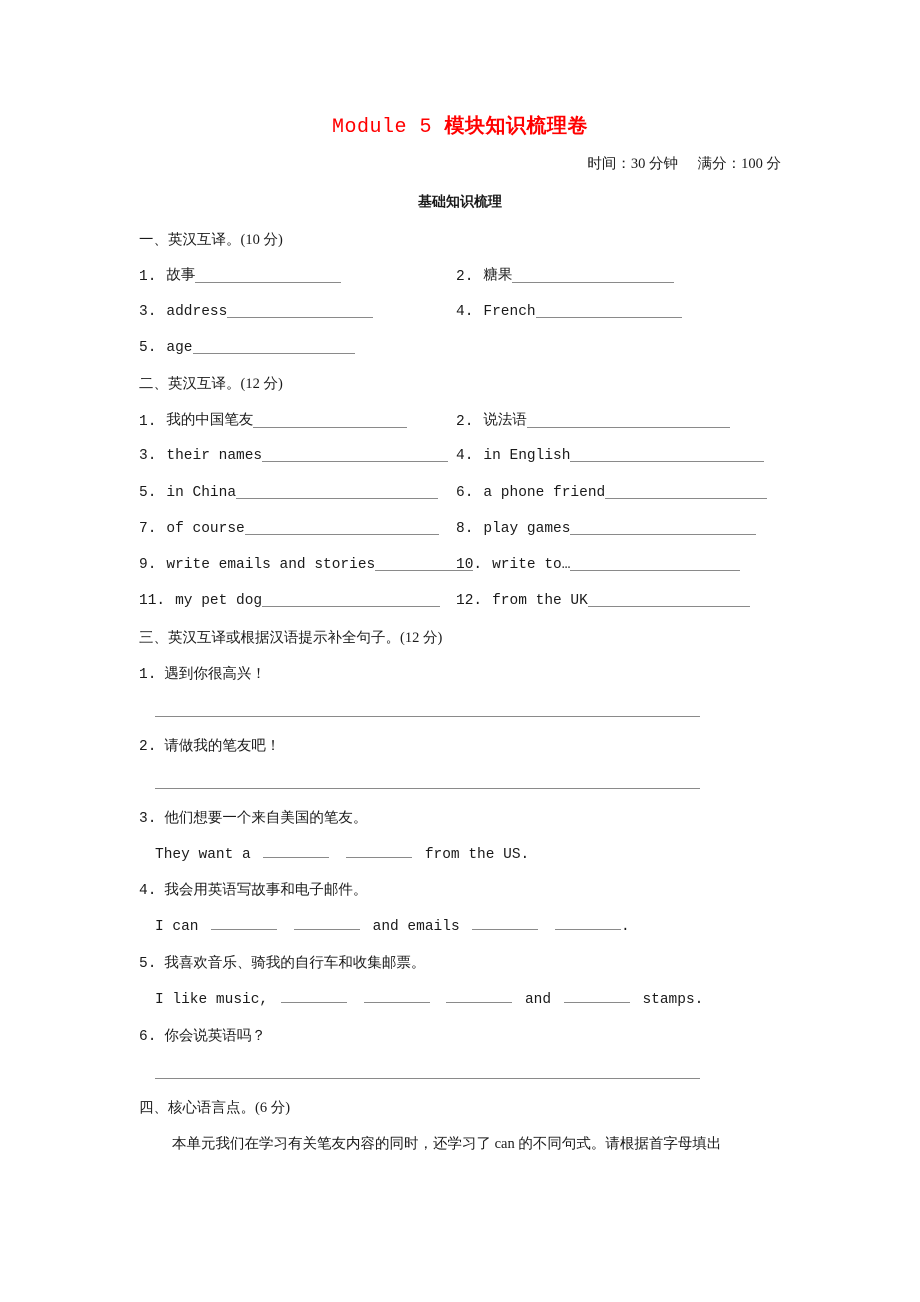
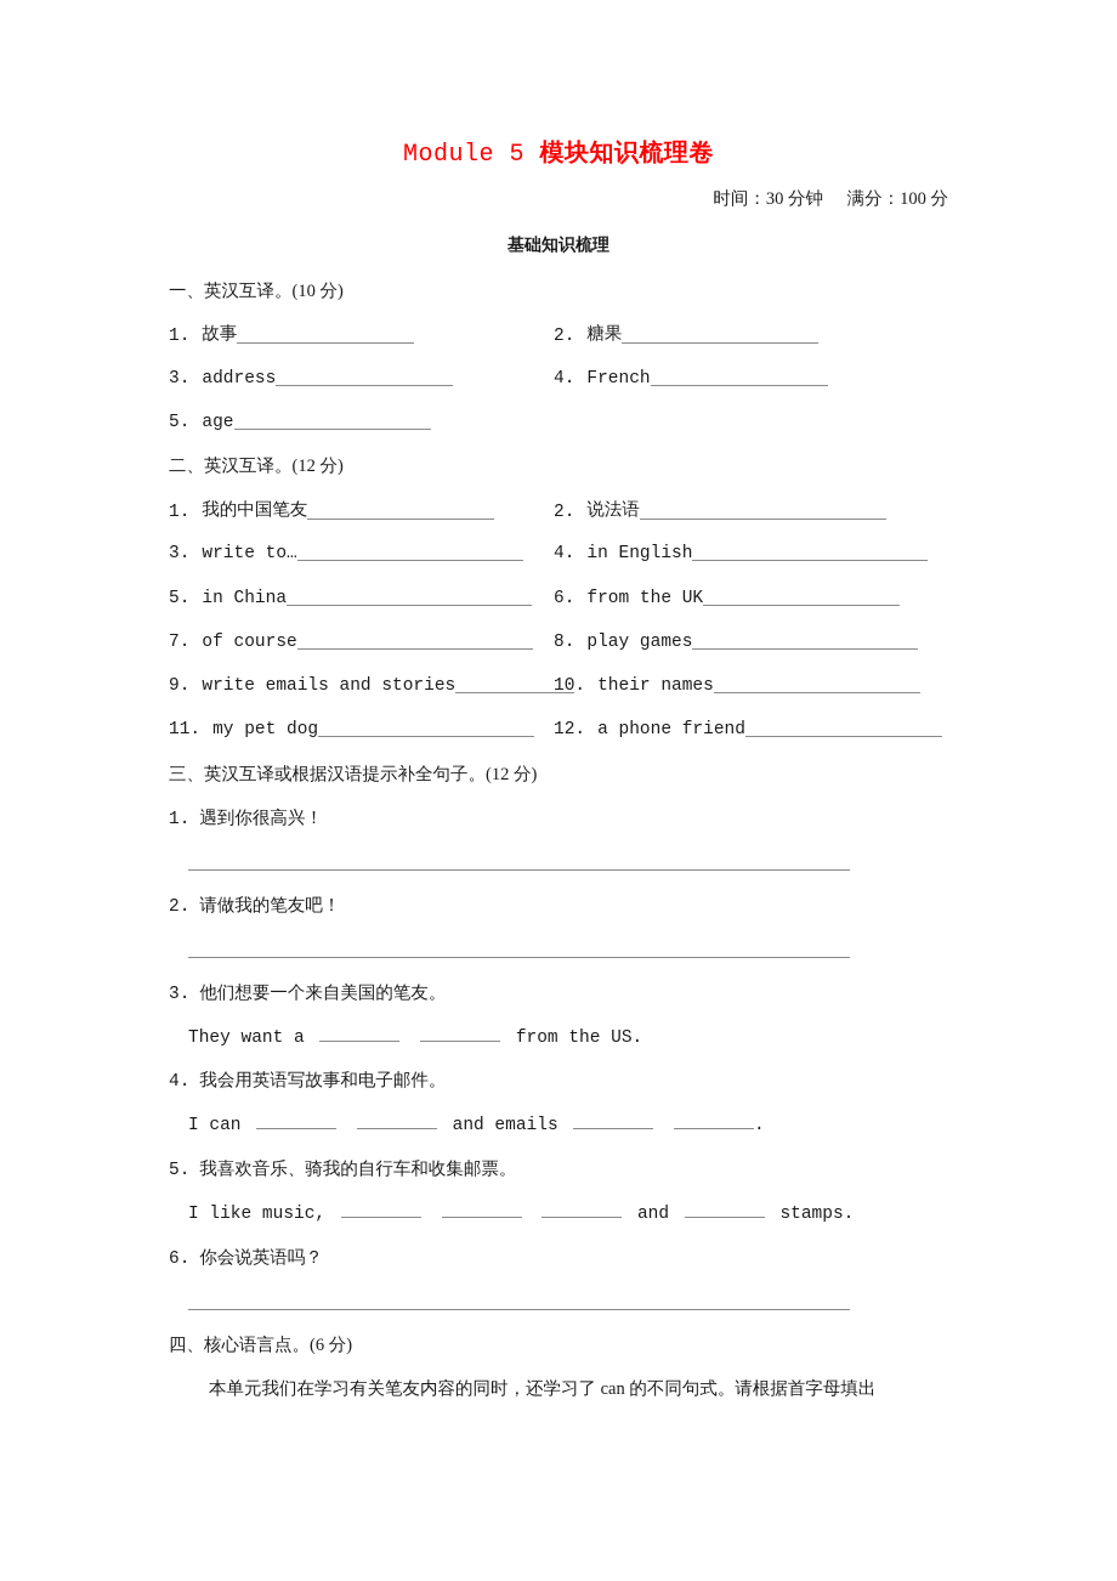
  Module 5 模块知识梳理卷
  时间：30 分钟 满分：100 分
  基础知识梳理
  一、英汉互译。(10 分)
  1.
  故事
  2.
  糖果
  3.
  address
  4.
  French
  5.
  age
  二、英汉互译。(12 分)
  1.
  我的中国笔友
  2.
  说法语
  3.
- their names
+ write to…
  4.
  in English
  5.
  in China
  6.
- a phone friend
+ from the UK
  7.
  of course
  8.
  play games
  9.
  write emails and stories
  10.
- write to…
+ their names
  11.
  my pet dog
  12.
- from the UK
+ a phone friend
  三、英汉互译或根据汉语提示补全句子。(12 分)
  1. 遇到你很高兴！
  2. 请做我的笔友吧！
  3. 他们想要一个来自美国的笔友。
  They want a from the US.
  4. 我会用英语写故事和电子邮件。
  I can and emails .
  5. 我喜欢音乐、骑我的自行车和收集邮票。
  I like music, and stamps.
  6. 你会说英语吗？
  四、核心语言点。(6 分)
  本单元我们在学习有关笔友内容的同时，还学习了 can 的不同句式。请根据首字母填出
